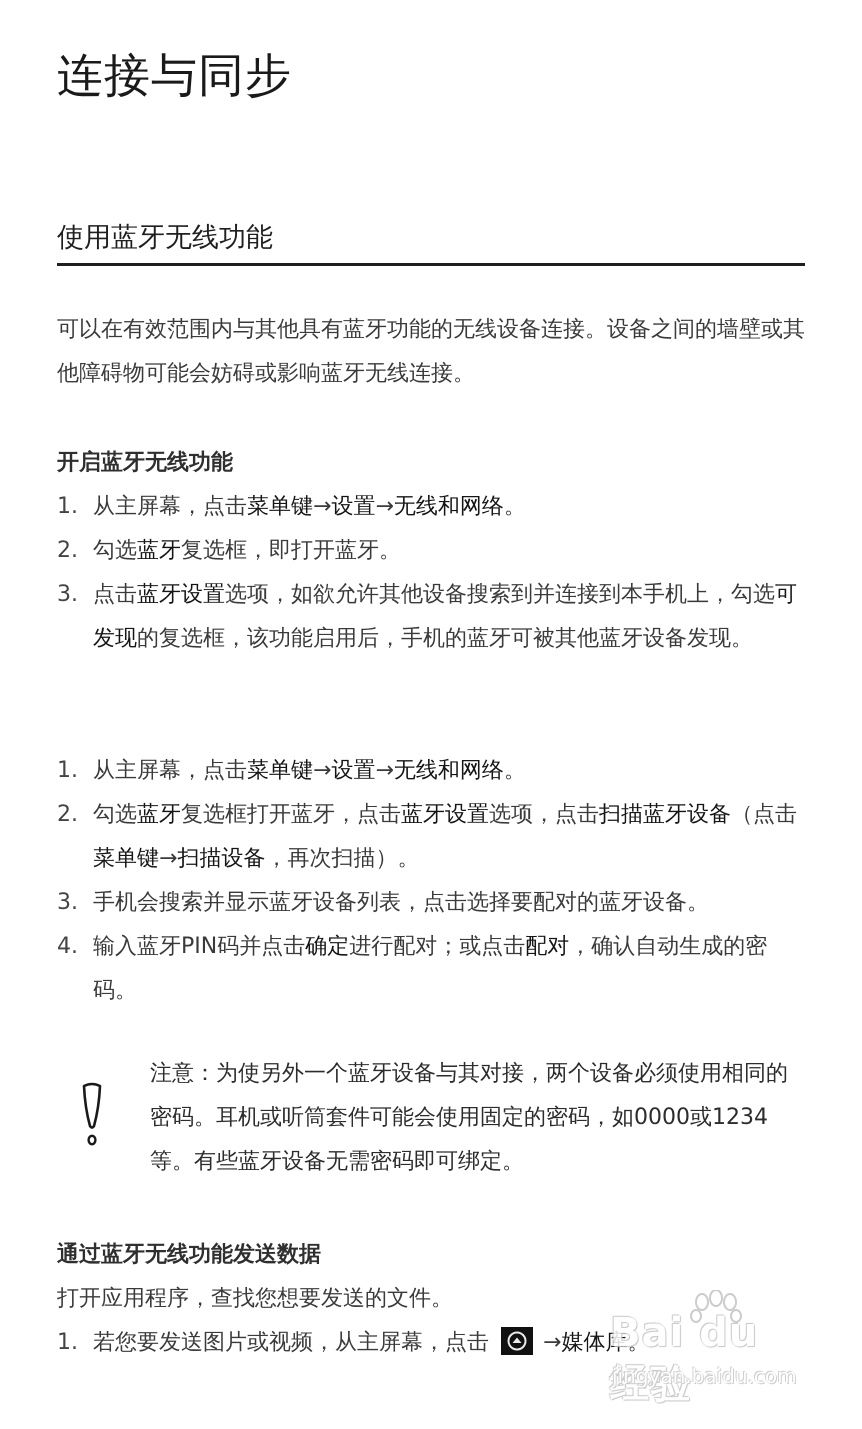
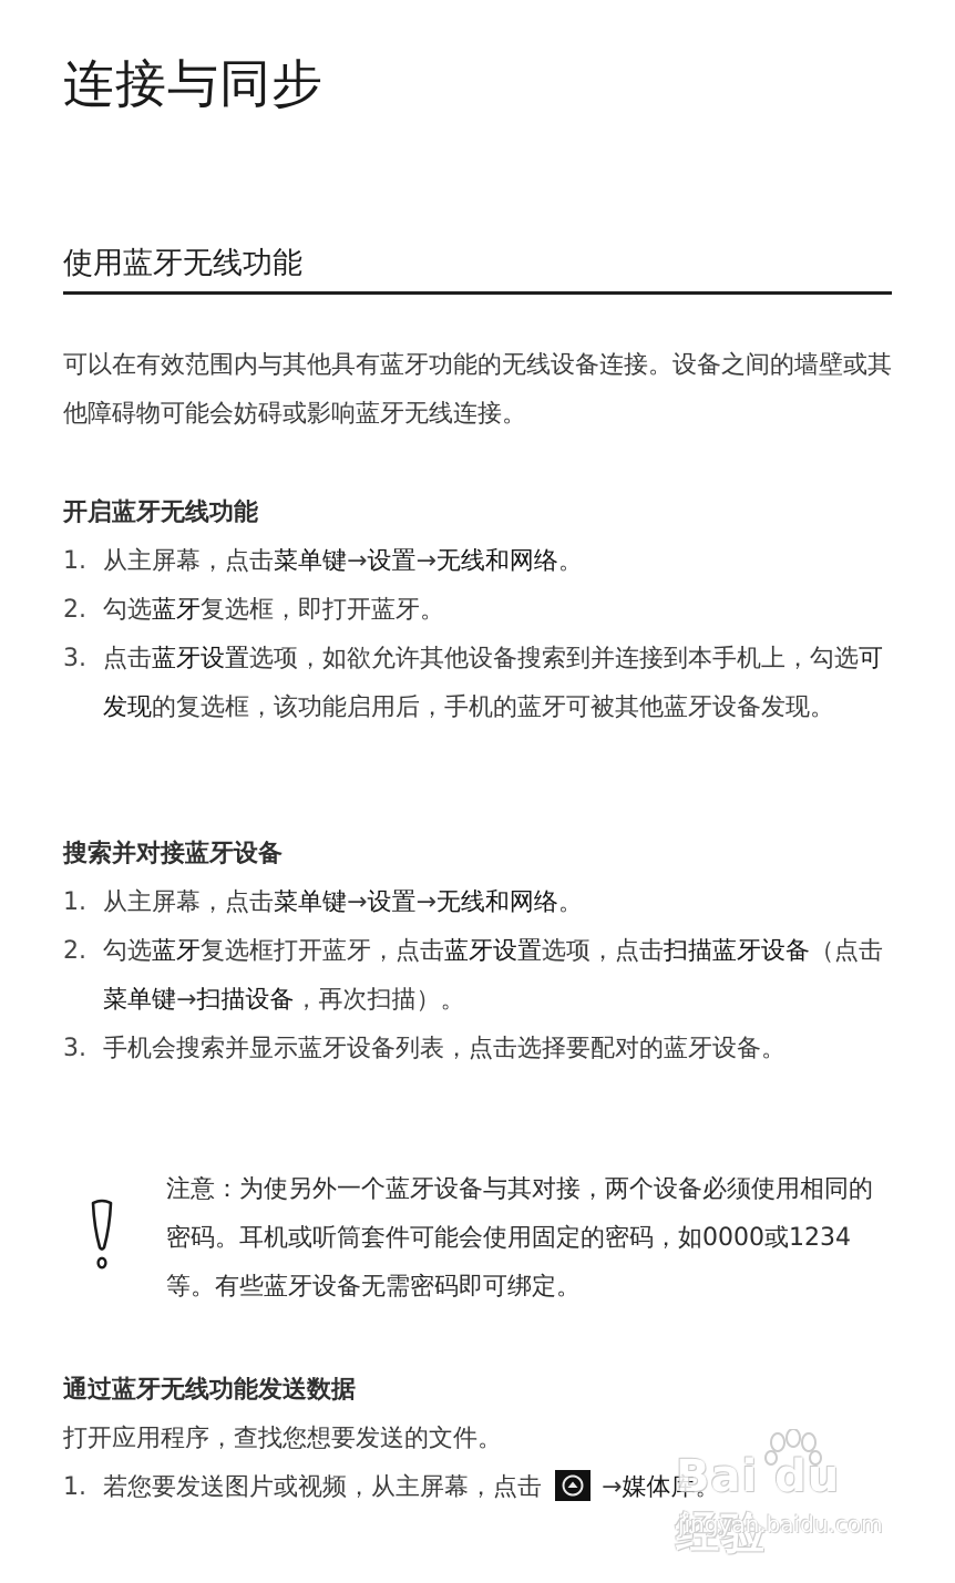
  连接与同步
  使用蓝牙无线功能
  可以在有效范围内与其他具有蓝牙功能的无线设备连接。设备之间的墙壁或其他障碍物可能会妨碍或影响蓝牙无线连接。
  开启蓝牙无线功能
  1.
  从主屏幕，点击菜单键→设置→无线和网络。
  2.
  勾选蓝牙复选框，即打开蓝牙。
  3.
  点击蓝牙设置选项，如欲允许其他设备搜索到并连接到本手机上，勾选可发现的复选框，该功能启用后，手机的蓝牙可被其他蓝牙设备发现。
+ 搜索并对接蓝牙设备
  1.
  从主屏幕，点击菜单键→设置→无线和网络。
  2.
  勾选蓝牙复选框打开蓝牙，点击蓝牙设置选项，点击扫描蓝牙设备（点击菜单键→扫描设备，再次扫描）。
  3.
  手机会搜索并显示蓝牙设备列表，点击选择要配对的蓝牙设备。
- 4.
- 输入蓝牙PIN码并点击确定进行配对；或点击配对，确认自动生成的密码。
  注意：为使另外一个蓝牙设备与其对接，两个设备必须使用相同的密码。耳机或听筒套件可能会使用固定的密码，如0000或1234等。有些蓝牙设备无需密码即可绑定。
  通过蓝牙无线功能发送数据
  打开应用程序，查找您想要发送的文件。
  1.
  若您要发送图片或视频，从主屏幕，点击 →媒体库。
  Bai du 经验
  jingyan.baidu.com
